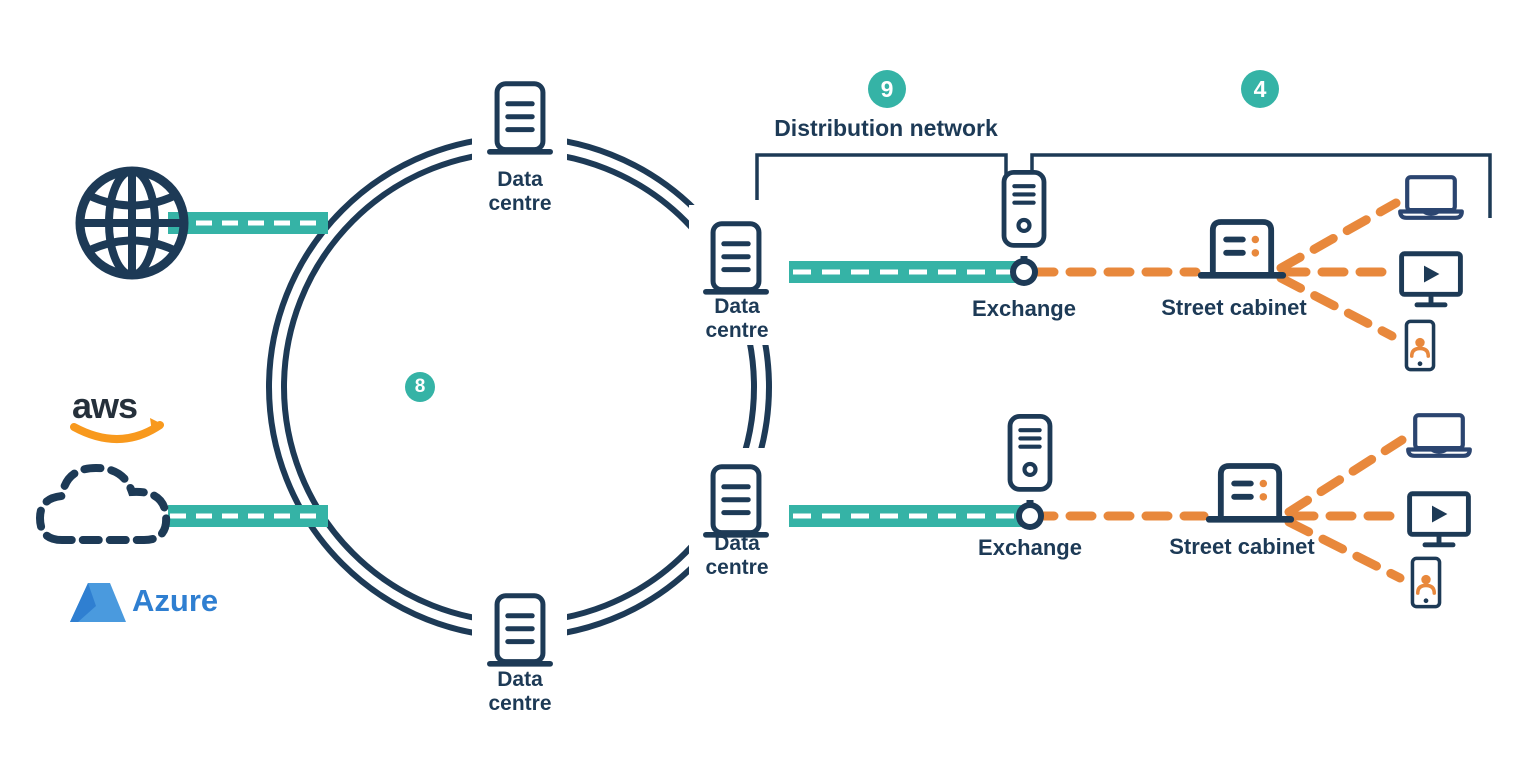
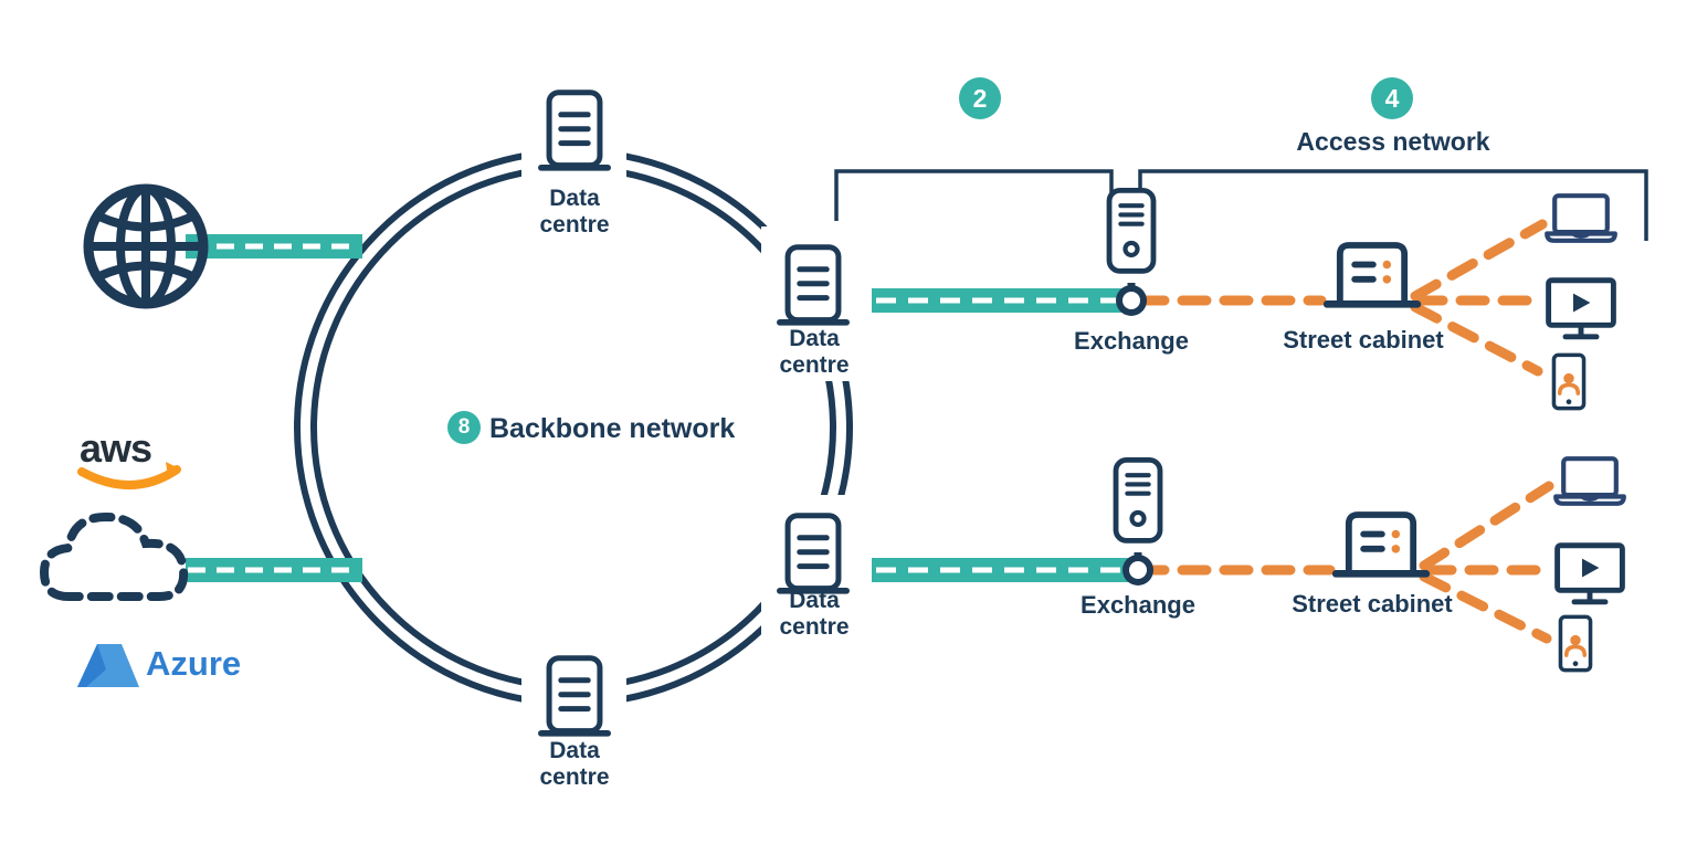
  Data
  centre
  Data
  centre
  Data
  centre
  Data
  centre
  8
+ Backbone network
- 9
+ 2
- Distribution network
  4
+ Access network
  Exchange
  Exchange
  Street cabinet
  Street cabinet
  aws
  Azure
